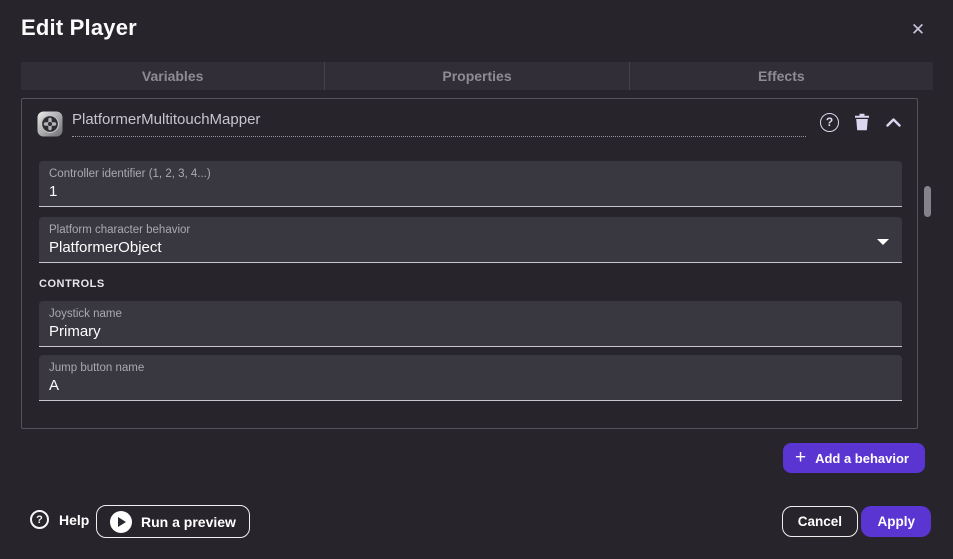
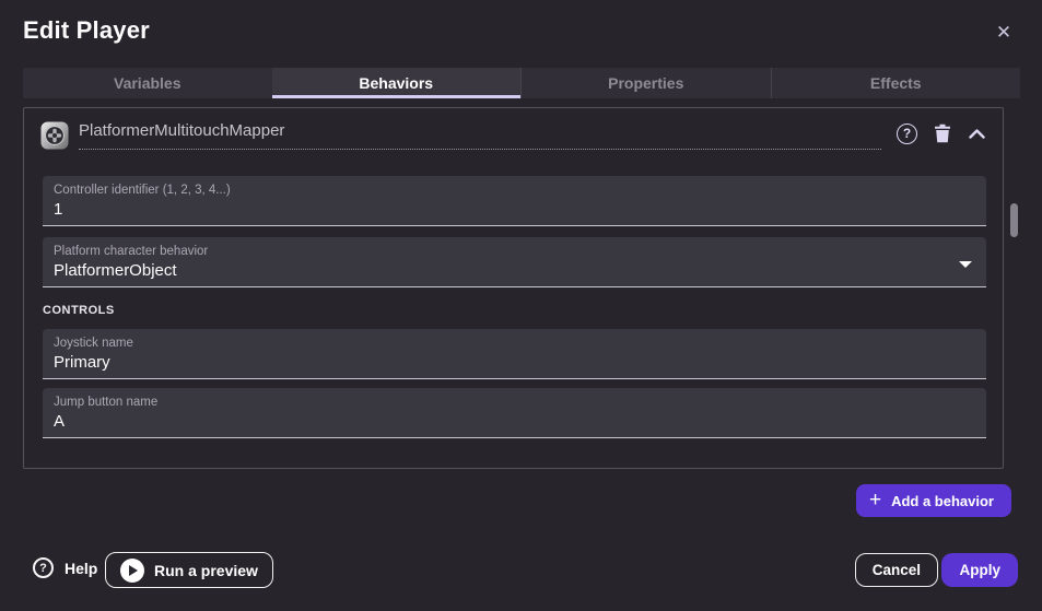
  Edit Player
  ✕
  Variables
+ Behaviors
  Properties
  Effects
  PlatformerMultitouchMapper
  ?
  Controller identifier (1, 2, 3, 4...)
  1
  Platform character behavior
  PlatformerObject
  CONTROLS
  Joystick name
  Primary
  Jump button name
  A
  +
  Add a behavior
  ?
  Help
  Run a preview
  Cancel
  Apply
